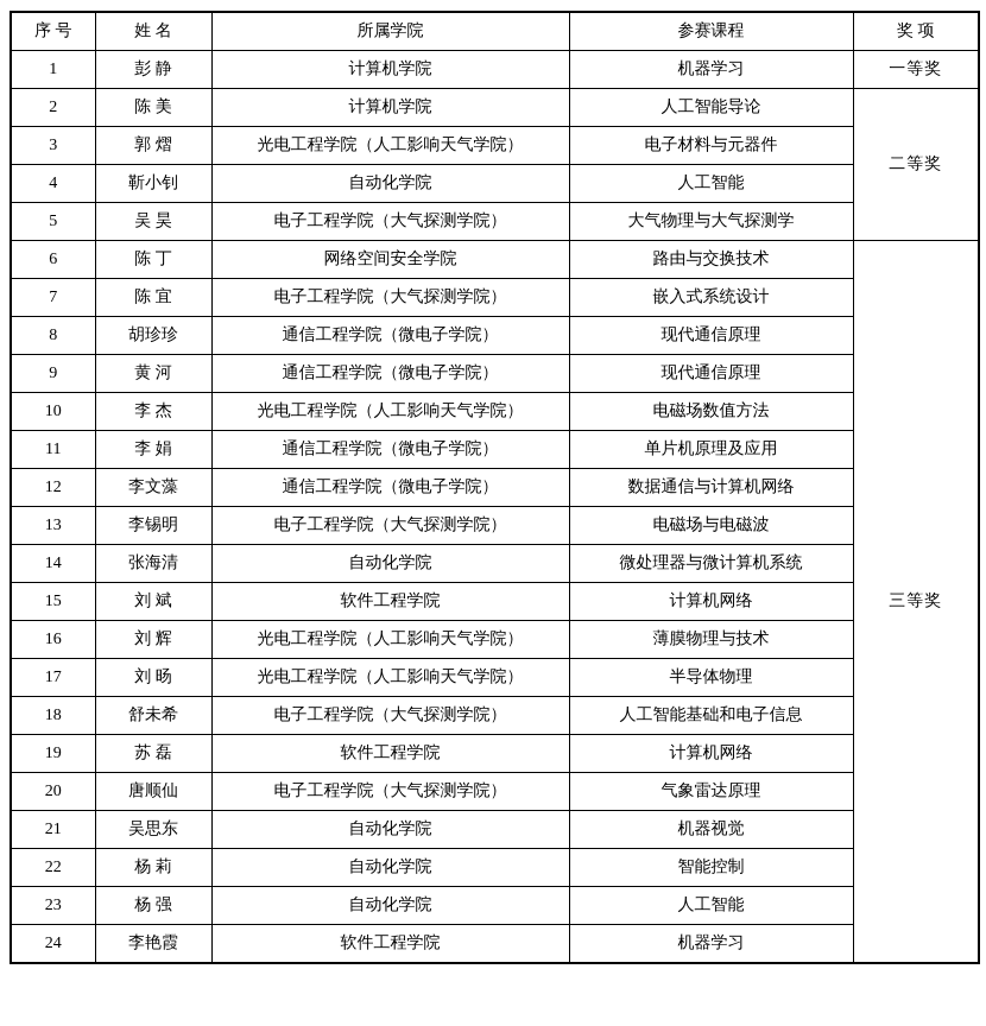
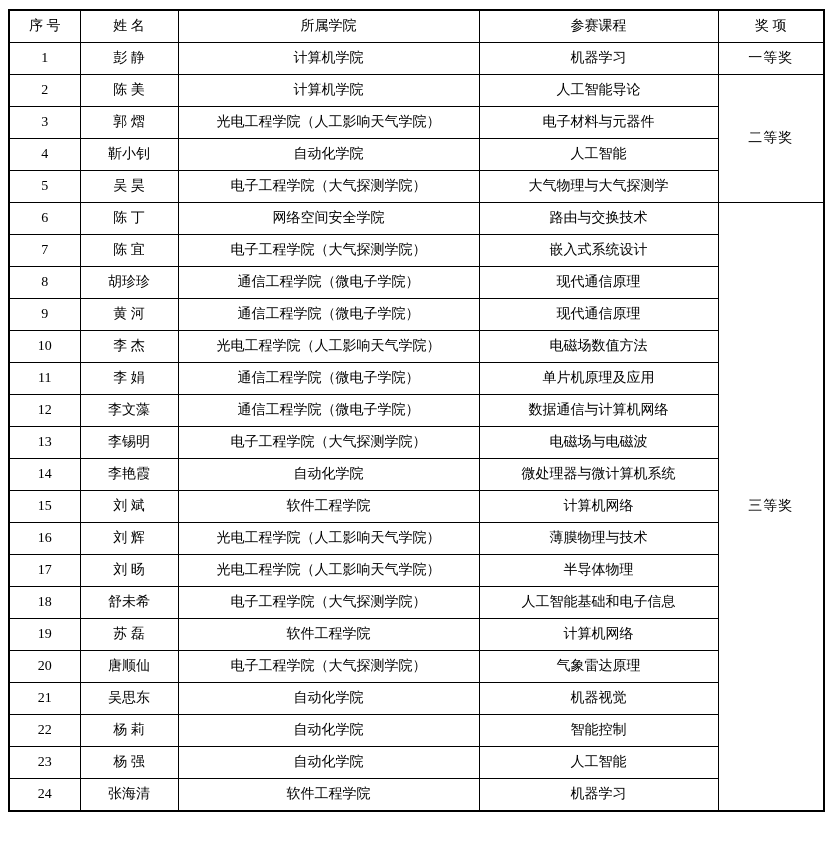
  序 号	姓 名	所属学院	参赛课程	奖 项
  1	彭 静	计算机学院	机器学习	一等奖
  2	陈 美	计算机学院	人工智能导论	二等奖
  3	郭 熠	光电工程学院（人工影响天气学院）	电子材料与元器件
  4	靳小钊	自动化学院	人工智能
  5	吴 昊	电子工程学院（大气探测学院）	大气物理与大气探测学
  6	陈 丁	网络空间安全学院	路由与交换技术	三等奖
  7	陈 宜	电子工程学院（大气探测学院）	嵌入式系统设计
  8	胡珍珍	通信工程学院（微电子学院）	现代通信原理
  9	黄 河	通信工程学院（微电子学院）	现代通信原理
  10	李 杰	光电工程学院（人工影响天气学院）	电磁场数值方法
  11	李 娟	通信工程学院（微电子学院）	单片机原理及应用
  12	李文藻	通信工程学院（微电子学院）	数据通信与计算机网络
  13	李锡明	电子工程学院（大气探测学院）	电磁场与电磁波
- 14	张海清	自动化学院	微处理器与微计算机系统
+ 14	李艳霞	自动化学院	微处理器与微计算机系统
  15	刘 斌	软件工程学院	计算机网络
  16	刘 辉	光电工程学院（人工影响天气学院）	薄膜物理与技术
  17	刘 旸	光电工程学院（人工影响天气学院）	半导体物理
  18	舒未希	电子工程学院（大气探测学院）	人工智能基础和电子信息
  19	苏 磊	软件工程学院	计算机网络
  20	唐顺仙	电子工程学院（大气探测学院）	气象雷达原理
  21	吴思东	自动化学院	机器视觉
  22	杨 莉	自动化学院	智能控制
  23	杨 强	自动化学院	人工智能
- 24	李艳霞	软件工程学院	机器学习
+ 24	张海清	软件工程学院	机器学习
